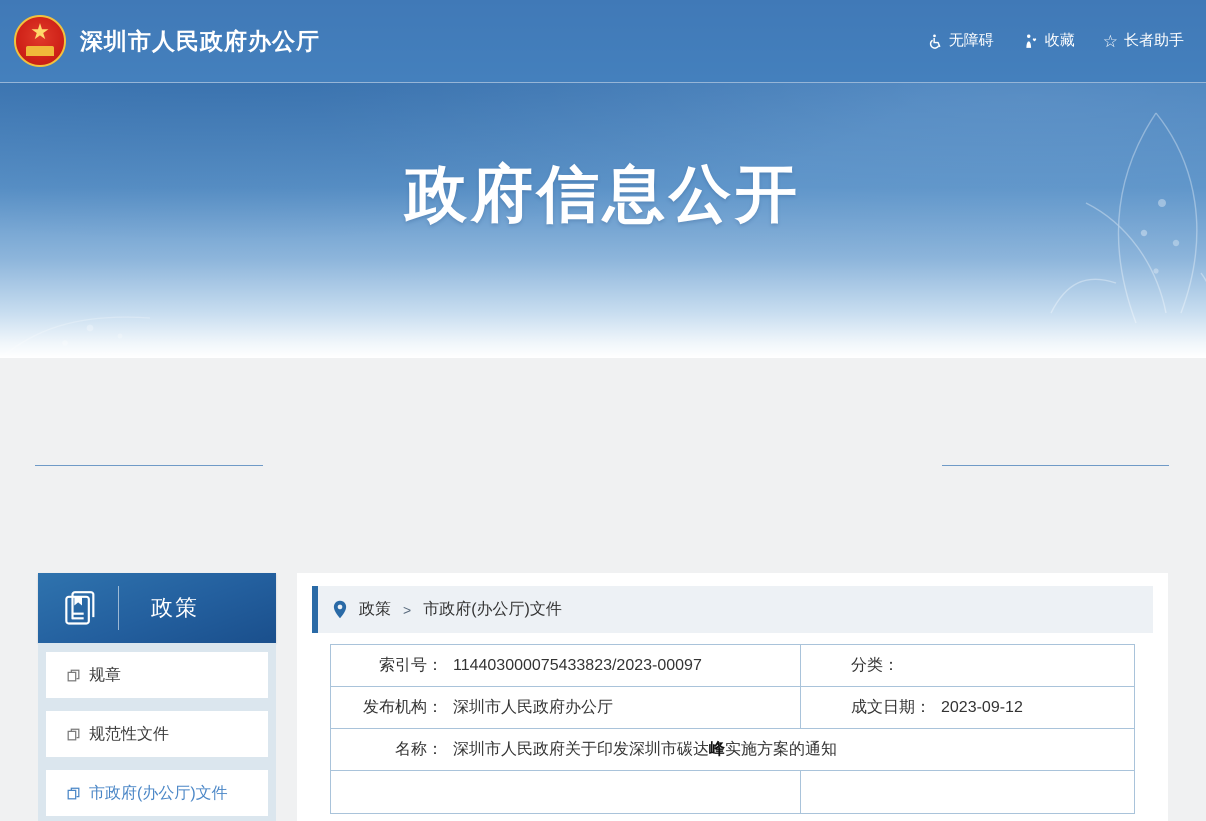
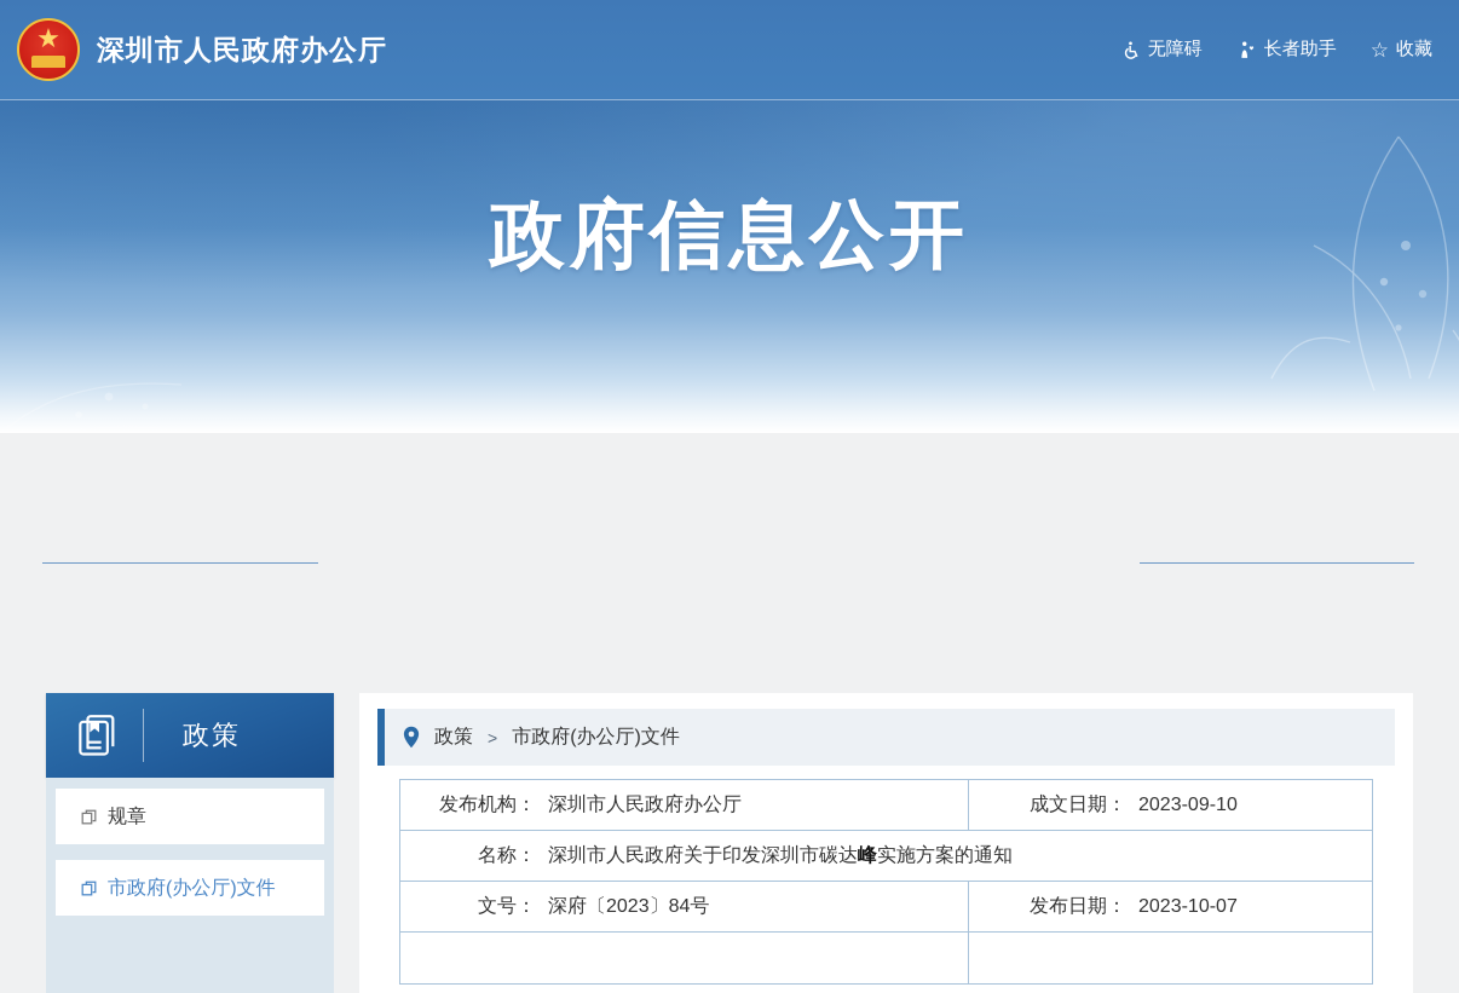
  ★
  深圳市人民政府办公厅
  无障碍
- 收藏
+ 长者助手
  ☆
- 长者助手
+ 收藏
  政府信息公开
  政策
  规章
- 规范性文件
  市政府(办公厅)文件
  政策
  >
  市政府(办公厅)文件
- 索引号：
- 114403000075433823/2023-00097
- 分类：
  发布机构：
  深圳市人民政府办公厅
  成文日期：
- 2023-09-12
+ 2023-09-10
  名称：
  深圳市人民政府关于印发深圳市碳达峰实施方案的通知
+ 文号：
+ 深府〔2023〕84号
+ 发布日期：
+ 2023-10-07
